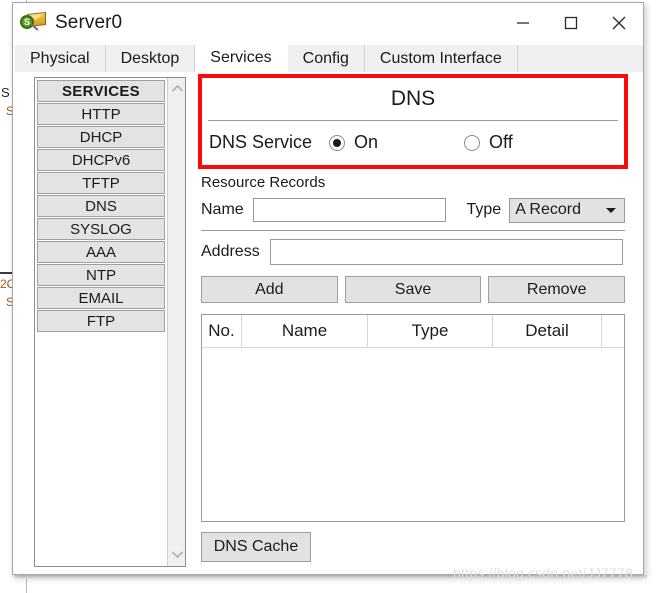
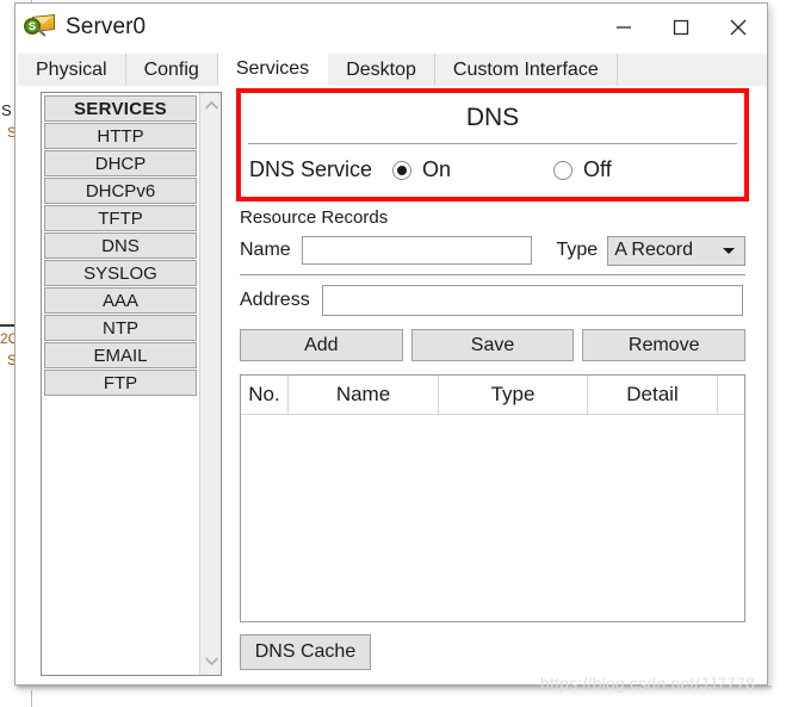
  S
  S
  2C
  S
  S
  Server0
  Physical
- Desktop
+ Config
  Services
- Config
+ Desktop
  Custom Interface
  SERVICES
  HTTP
  DHCP
  DHCPv6
  TFTP
  DNS
  SYSLOG
  AAA
  NTP
  EMAIL
  FTP
  DNS
  DNS Service
  On
  Off
  Resource Records
  Name
  Type
  A Record
  Address
  Add
  Save
  Remove
  No.
  Name
  Type
  Detail
  DNS Cache
  https://blog.csdn.net/JJ7778
